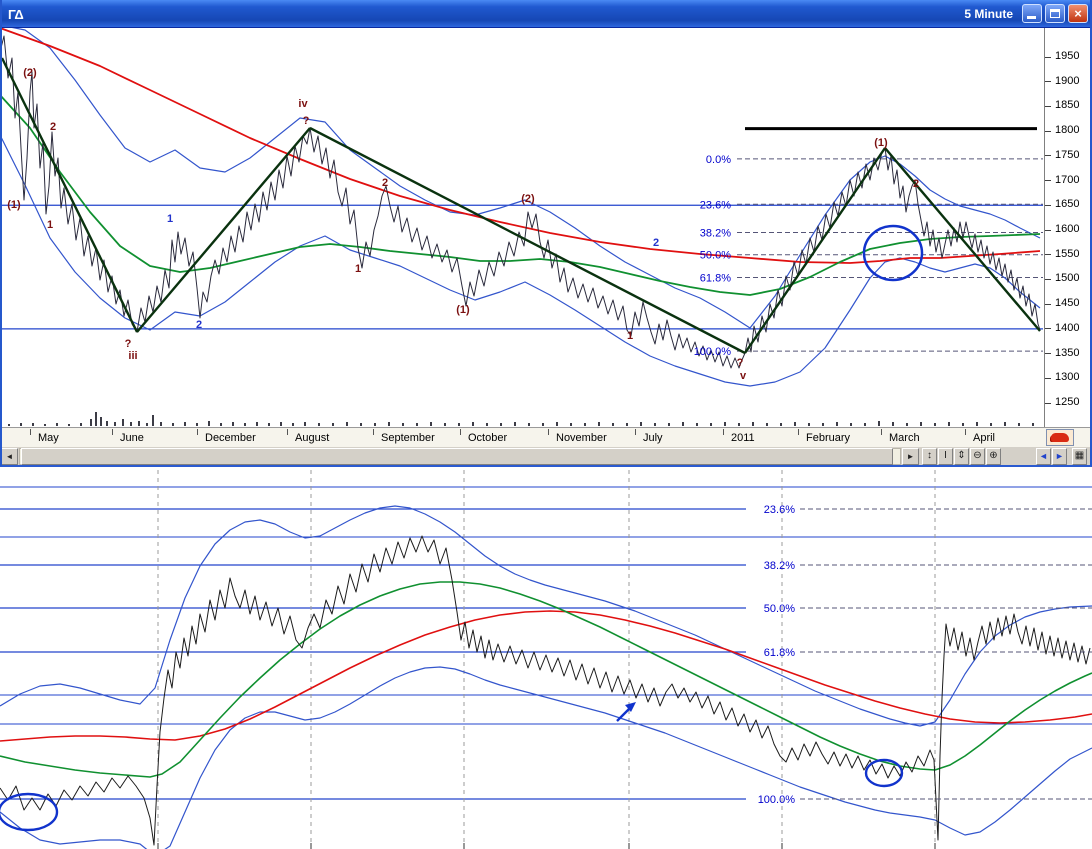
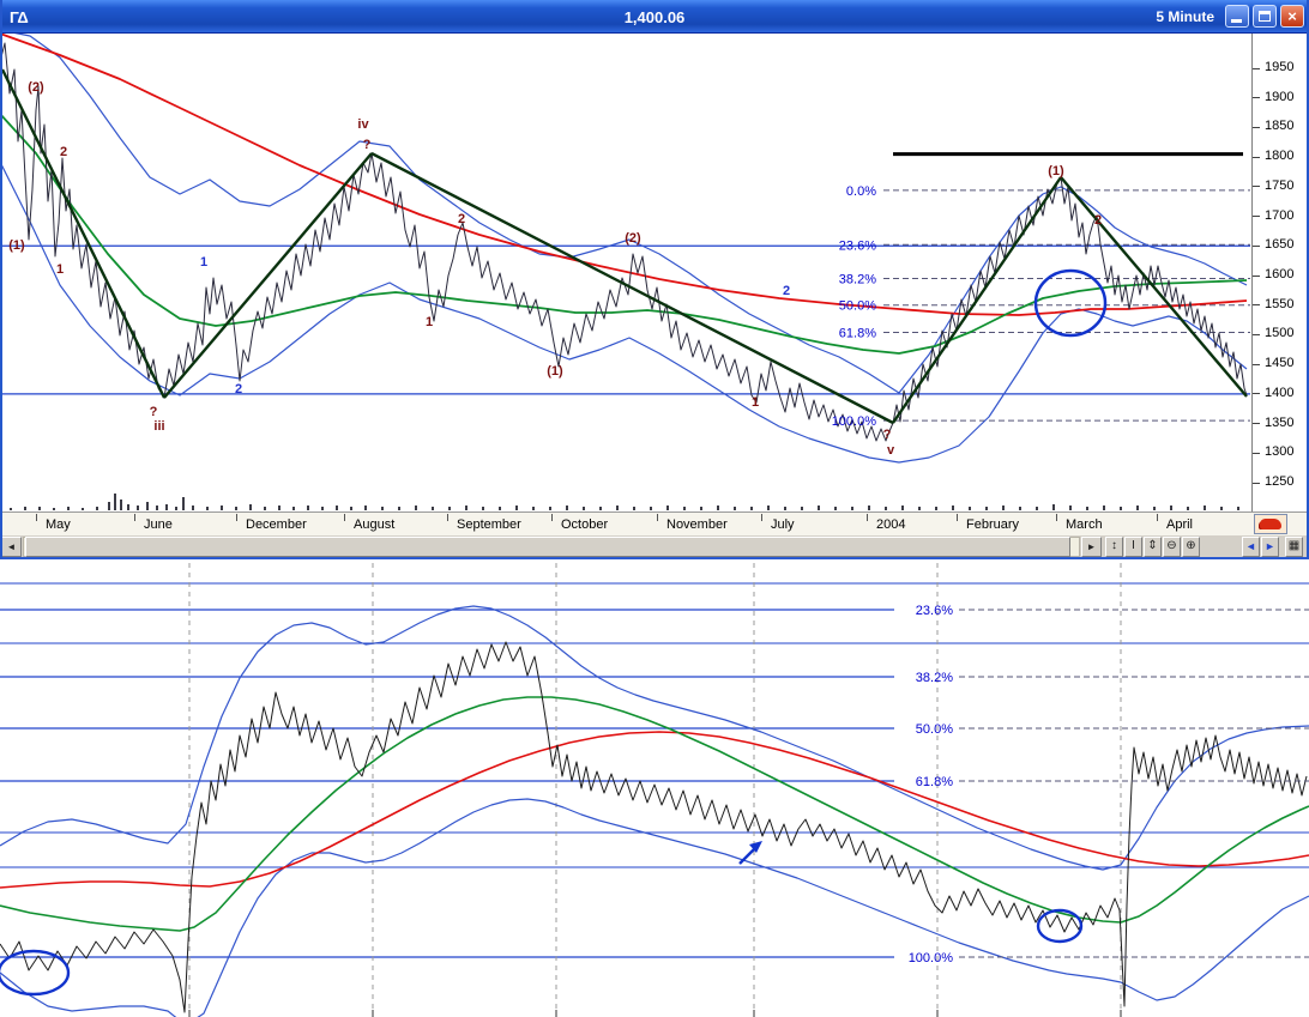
  0.0%
  23.6%
  38.2%
  50.0%
  61.8%
  100.0%
  (2)
  2
  (1)
  1
  ?
  iii
  1
  2
  iv
  ?
  2
  1
  (2)
  (1)
  1
  2
  ?
  v
  (1)
  2
  23.6%
  38.2%
  50.0%
  61.8%
  100.0%
  ΓΔ
+ 1,400.06
  5 Minute
  ×
  1950
  1900
  1850
  1800
  1750
  1700
  1650
  1600
  1550
  1500
  1450
  1400
  1350
  1300
  1250
  May
  June
  December
  August
  September
  October
  November
  July
- 2011
+ 2004
  February
  March
  April
  ◄
  ►
  ↕
  I
  ⇕
  ⊖
  ⊕
  ◄
  ►
  ▦
